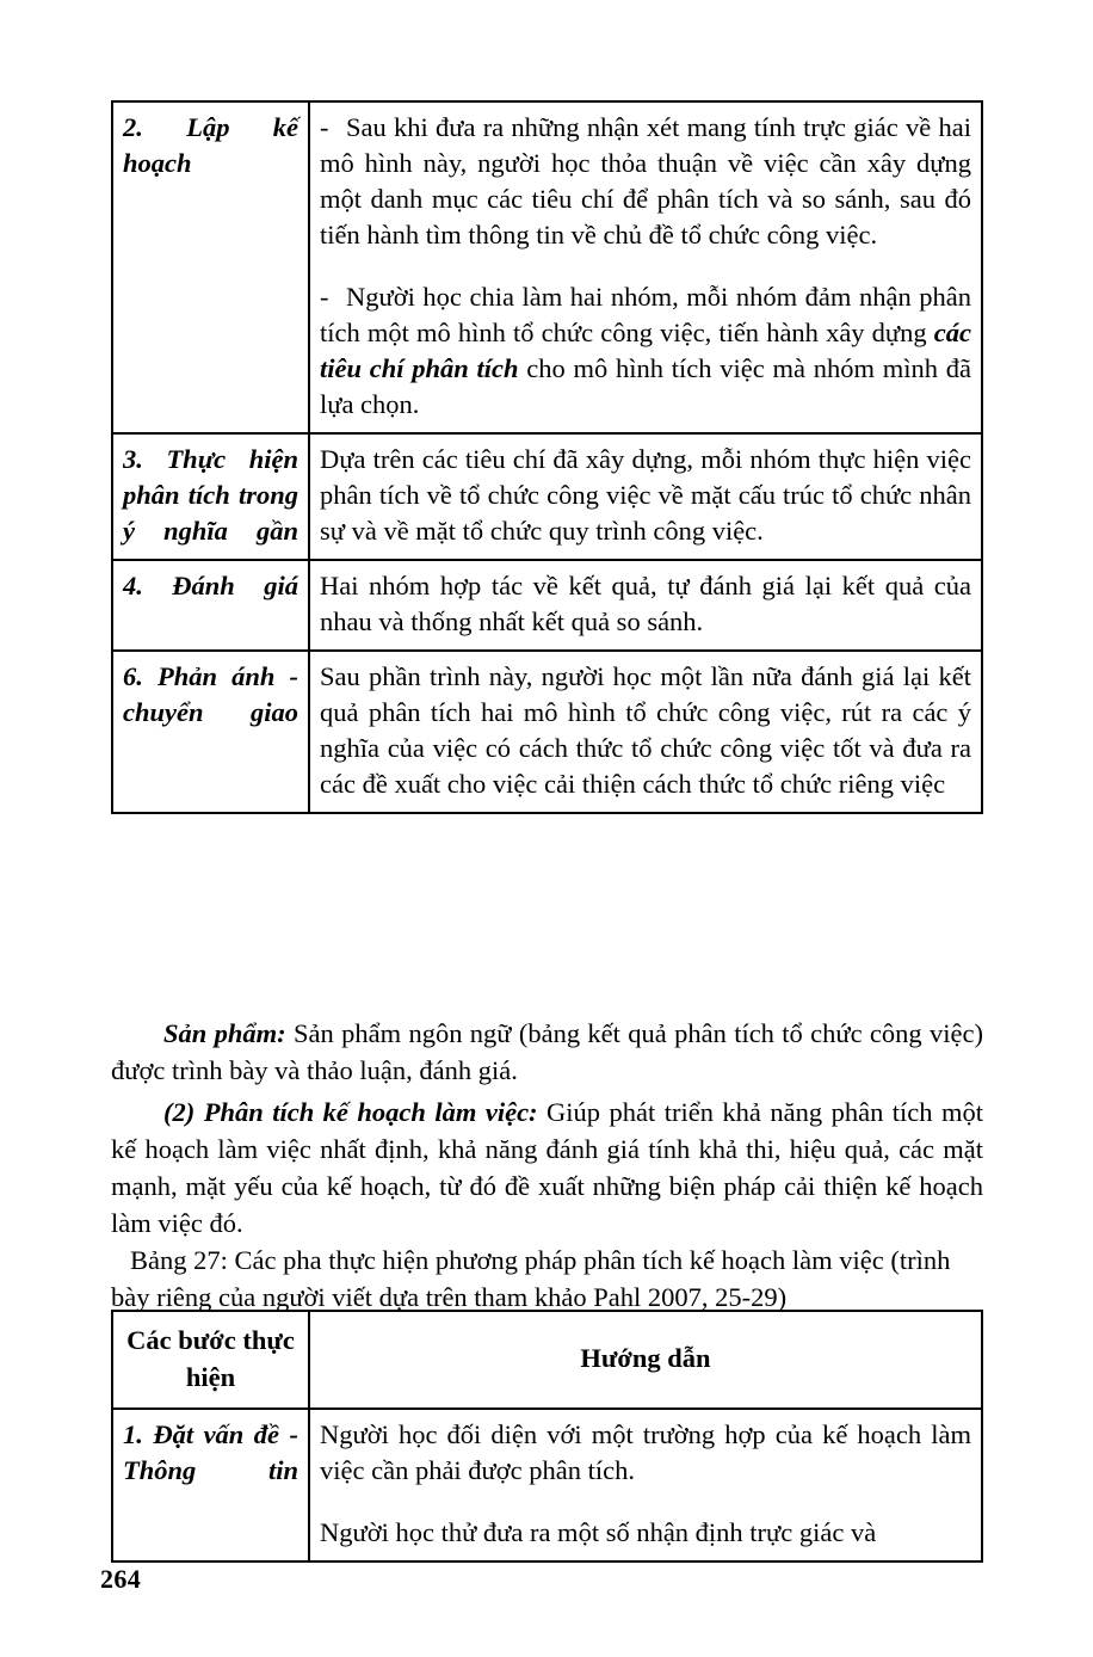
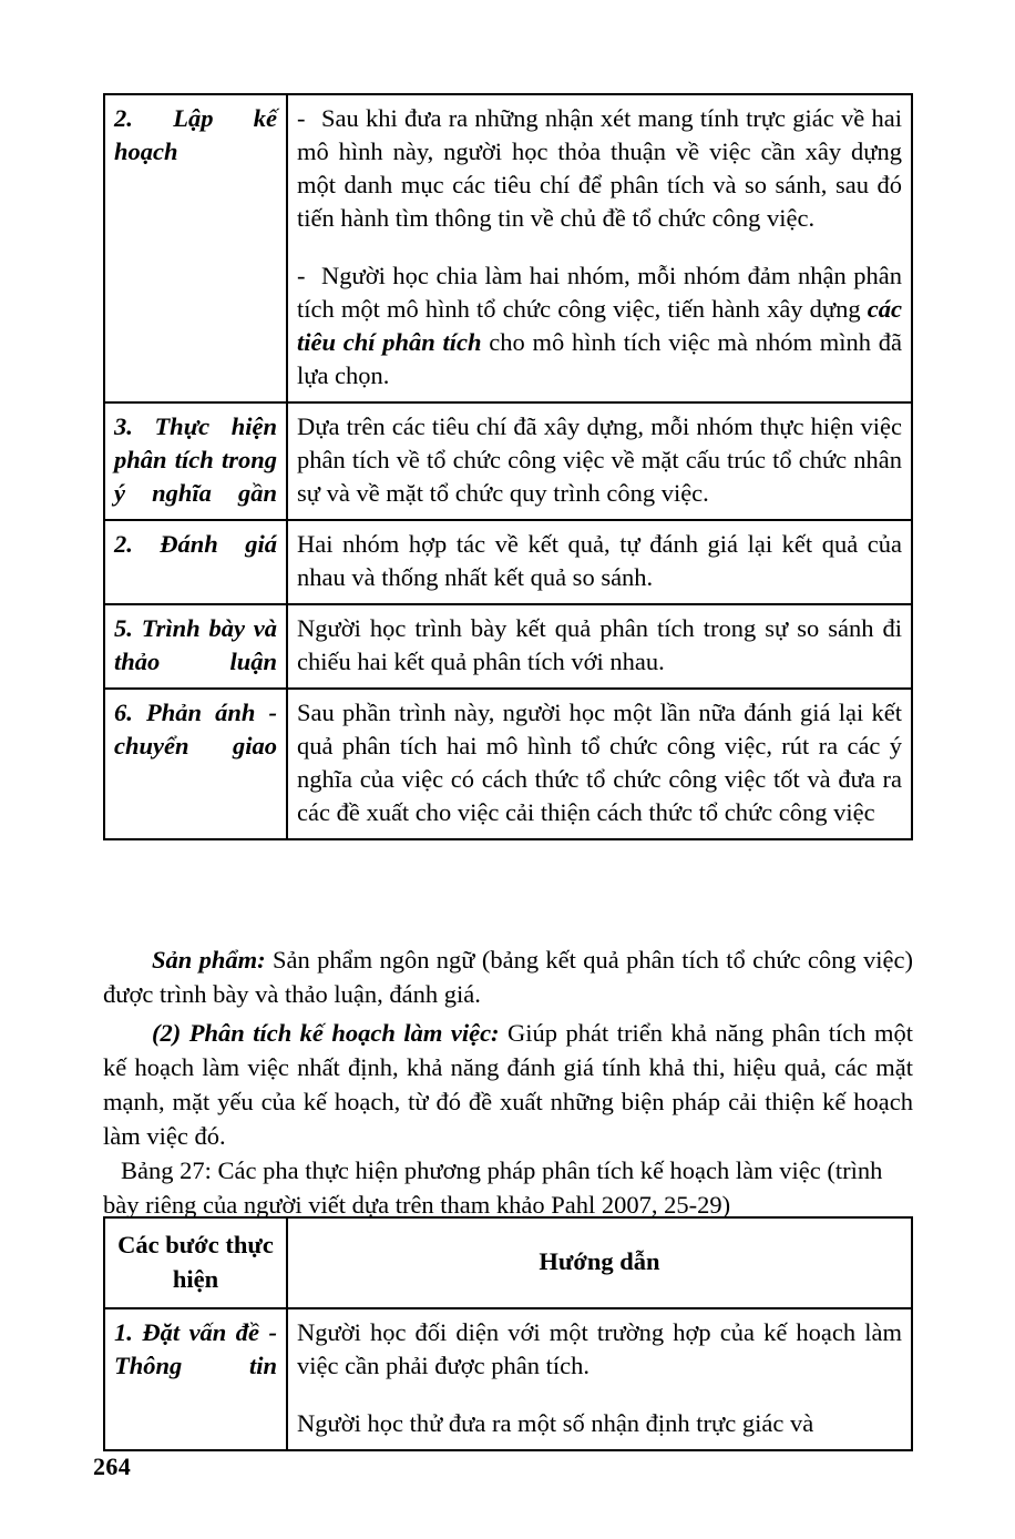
  2. Lập kế hoạch	- Sau khi đưa ra những nhận xét mang tính trực giác về hai mô hình này, người học thỏa thuận về việc cần xây dựng một danh mục các tiêu chí để phân tích và so sánh, sau đó tiến hành tìm thông tin về chủ đề tổ chức công việc.- Người học chia làm hai nhóm, mỗi nhóm đảm nhận phân tích một mô hình tổ chức công việc, tiến hành xây dựng các tiêu chí phân tích cho mô hình tích việc mà nhóm mình đã lựa chọn.
  3. Thực hiện phân tích trong ý nghĩa gần	Dựa trên các tiêu chí đã xây dựng, mỗi nhóm thực hiện việc phân tích về tổ chức công việc về mặt cấu trúc tổ chức nhân sự và về mặt tổ chức quy trình công việc.
- 4. Đánh giá	Hai nhóm hợp tác về kết quả, tự đánh giá lại kết quả của nhau và thống nhất kết quả so sánh.
+ 2. Đánh giá	Hai nhóm hợp tác về kết quả, tự đánh giá lại kết quả của nhau và thống nhất kết quả so sánh.
+ 5. Trình bày và thảo luận	Người học trình bày kết quả phân tích trong sự so sánh đi chiếu hai kết quả phân tích với nhau.
- 6. Phản ánh - chuyển giao	Sau phần trình này, người học một lần nữa đánh giá lại kết quả phân tích hai mô hình tổ chức công việc, rút ra các ý nghĩa của việc có cách thức tổ chức công việc tốt và đưa ra các đề xuất cho việc cải thiện cách thức tổ chức riêng việc
+ 6. Phản ánh - chuyển giao	Sau phần trình này, người học một lần nữa đánh giá lại kết quả phân tích hai mô hình tổ chức công việc, rút ra các ý nghĩa của việc có cách thức tổ chức công việc tốt và đưa ra các đề xuất cho việc cải thiện cách thức tổ chức công việc
  Sản phẩm: Sản phẩm ngôn ngữ (bảng kết quả phân tích tổ chức công việc) được trình bày và thảo luận, đánh giá.
  (2) Phân tích kế hoạch làm việc: Giúp phát triển khả năng phân tích một kế hoạch làm việc nhất định, khả năng đánh giá tính khả thi, hiệu quả, các mặt mạnh, mặt yếu của kế hoạch, từ đó đề xuất những biện pháp cải thiện kế hoạch làm việc đó.
  Bảng 27: Các pha thực hiện phương pháp phân tích kế hoạch làm việc (trình bày riêng của người viết dựa trên tham khảo Pahl 2007, 25-29)
  Các bước thực hiện	Hướng dẫn
  1. Đặt vấn đề - Thông tin	Người học đối diện với một trường hợp của kế hoạch làm việc cần phải được phân tích.Người học thử đưa ra một số nhận định trực giác và
  264
